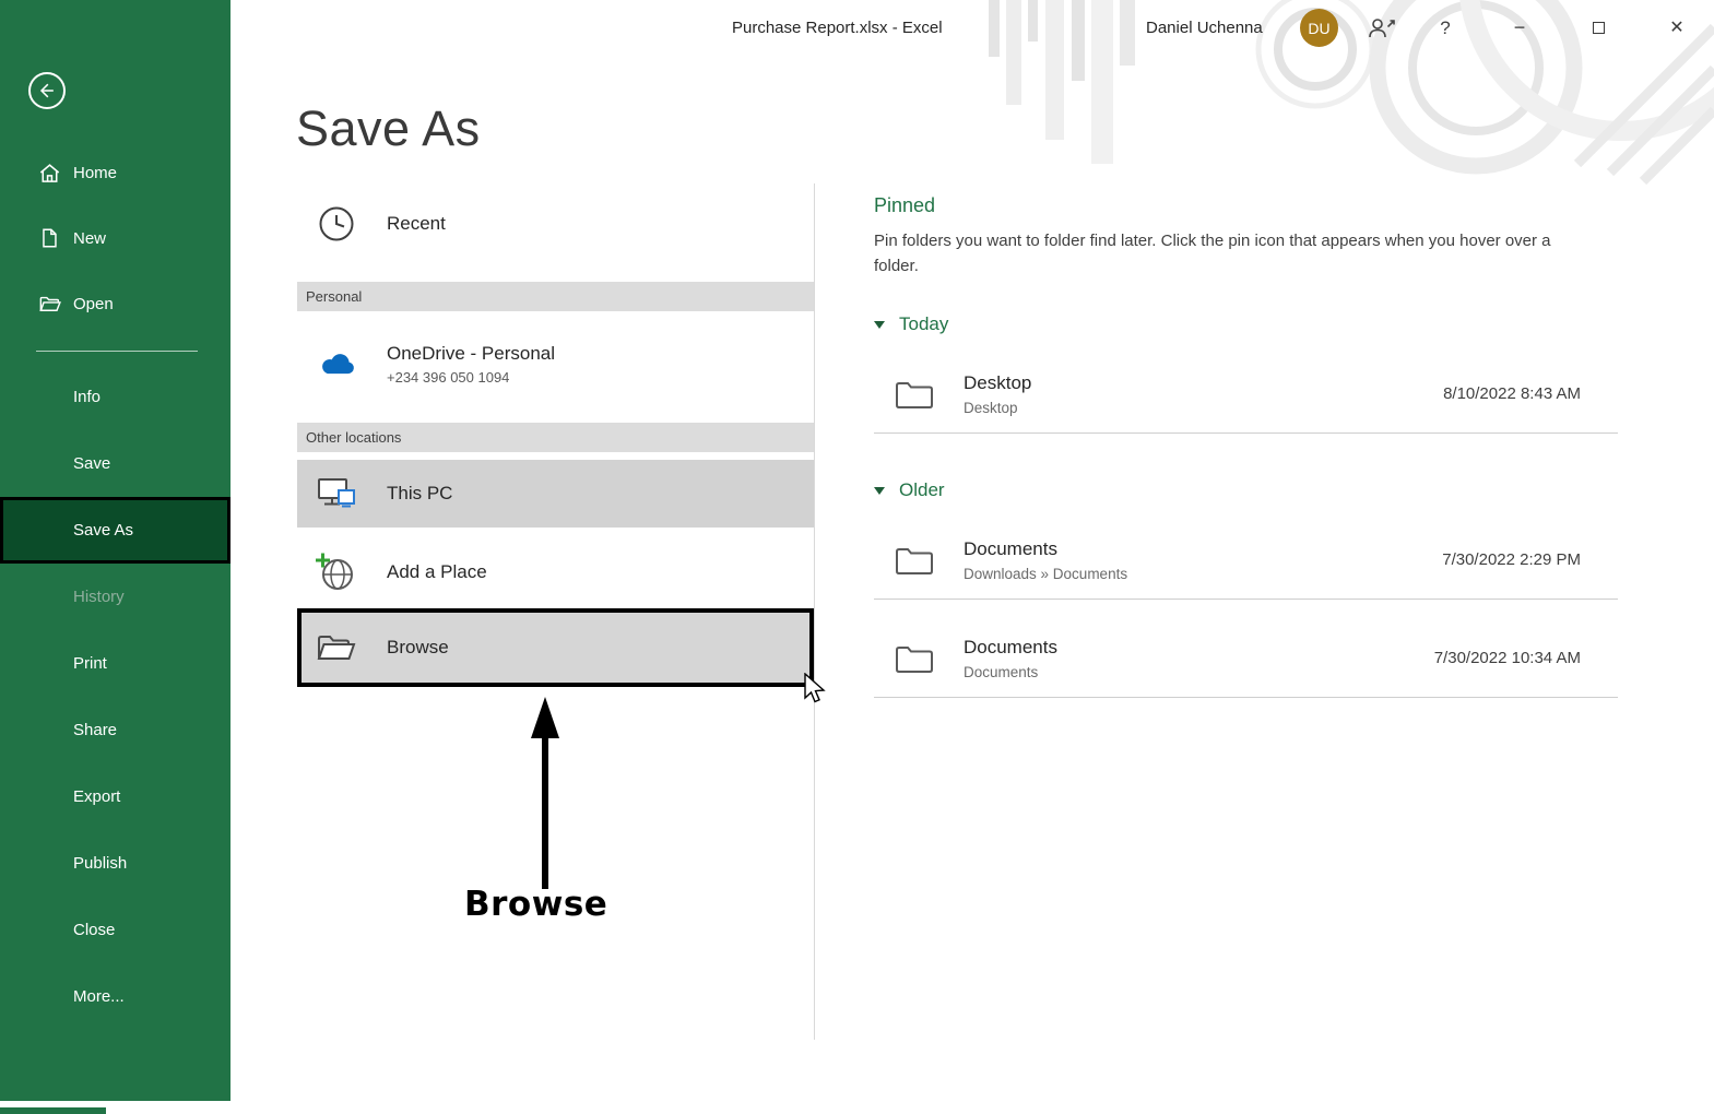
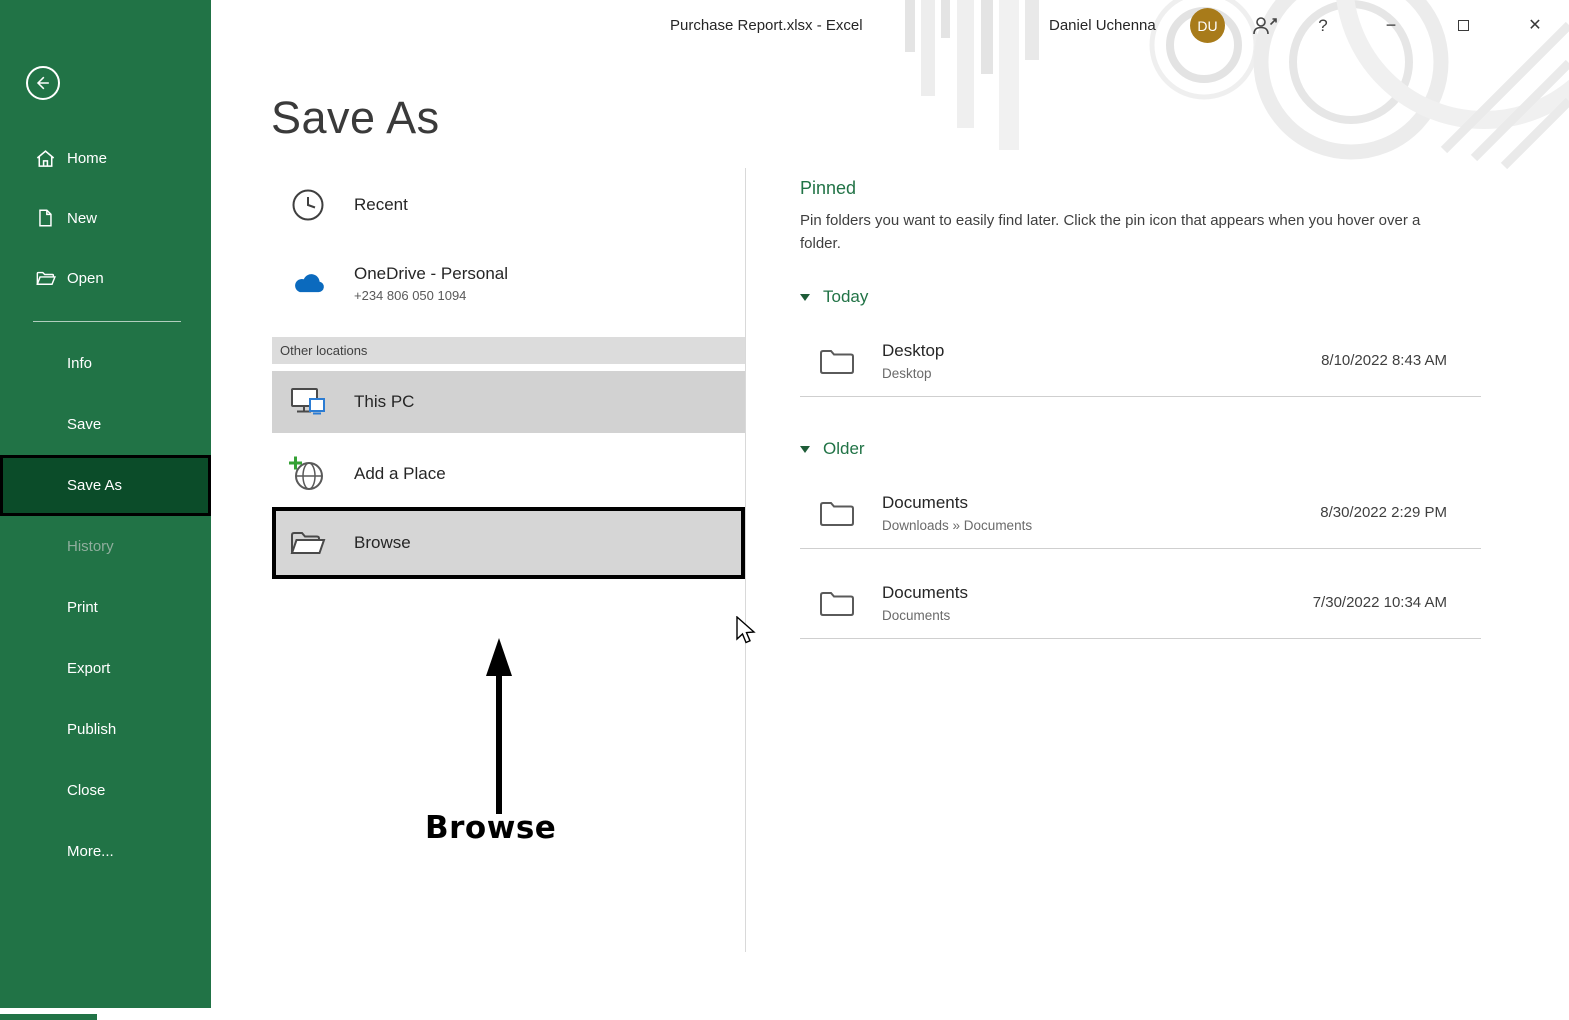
  Home
  New
  Open
  Info
  Save
  Save As
  History
  Print
- Share
  Export
  Publish
  Close
  More...
  Purchase Report.xlsx - Excel
  Daniel Uchenna
  DU
  ?
  −
  ✕
  Save As
  Recent
- Personal
  OneDrive - Personal
- +234 396 050 1094
+ +234 806 050 1094
  Other locations
  This PC
  Add a Place
  Browse
  Pinned
- Pin folders you want to folder find later. Click the pin icon that appears when you hover over a folder.
+ Pin folders you want to easily find later. Click the pin icon that appears when you hover over a folder.
  Today
  Desktop
  Desktop
  8/10/2022 8:43 AM
  Older
  Documents
  Downloads » Documents
- 7/30/2022 2:29 PM
+ 8/30/2022 2:29 PM
  Documents
  Documents
  7/30/2022 10:34 AM
  Browse
